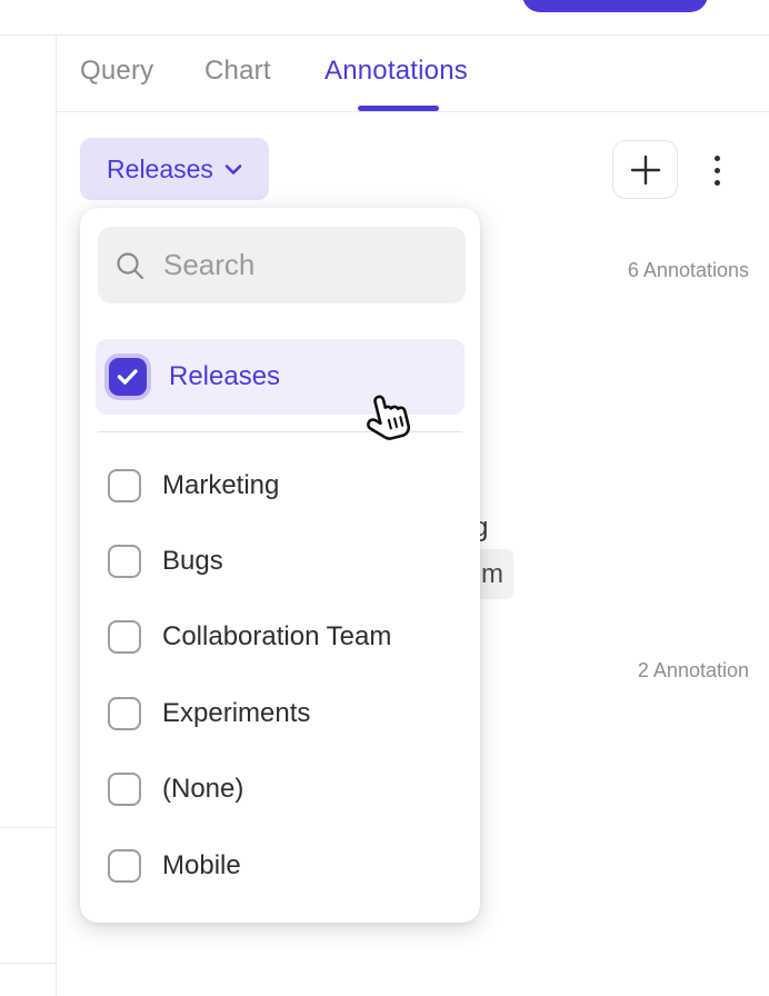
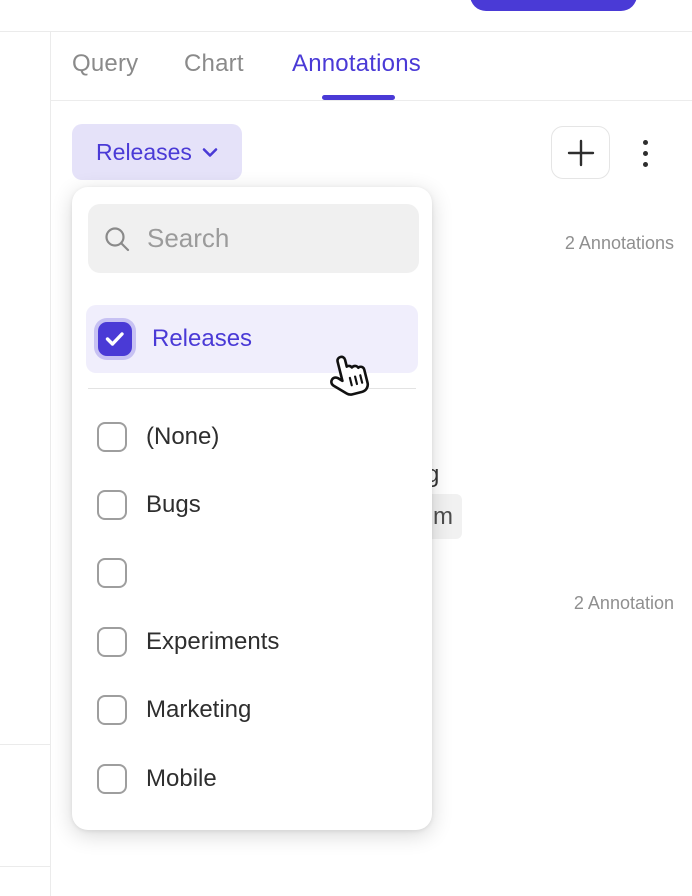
  Query
  Chart
  Annotations
  Releases
- 6 Annotations
+ 2 Annotations
  2 Annotation
  g
  m
  Search
  Releases
- Marketing
+ (None)
  Bugs
- Collaboration Team
  Experiments
- (None)
+ Marketing
  Mobile
